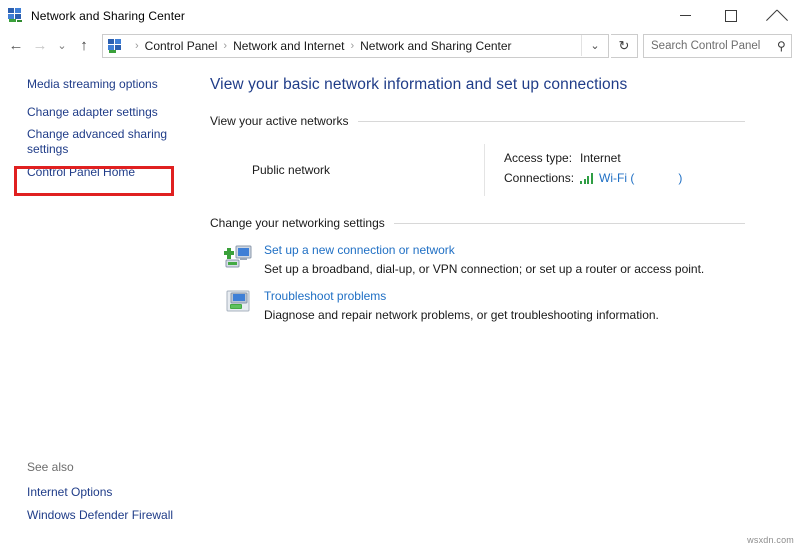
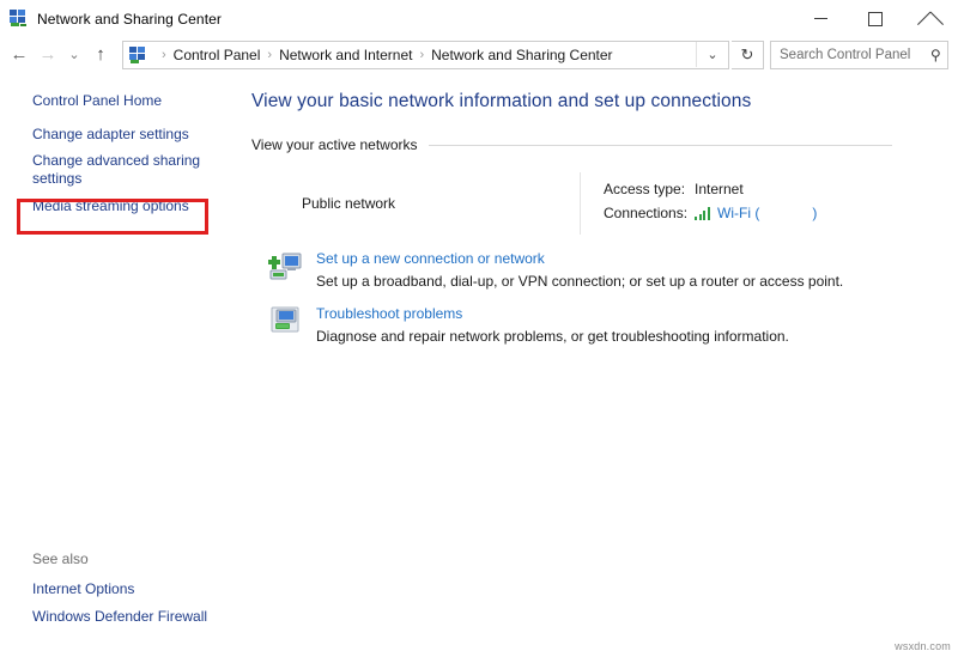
  Network and Sharing Center
  ←
  →
  ⌄
  ↑
  ›
  Control Panel
  ›
  Network and Internet
  ›
  Network and Sharing Center
  ⌄
  ↻
  Search Control Panel
- Media streaming options
+ Control Panel Home
  Change adapter settings
  Change advanced sharing settings
- Control Panel Home
+ Media streaming options
  See also
  Internet Options
  Windows Defender Firewall
  View your basic network information and set up connections
  View your active networks
  Public network
  Access type:
  Internet
  Connections:
  Wi-Fi ( )
- Change your networking settings
  Set up a new connection or network
  Set up a broadband, dial-up, or VPN connection; or set up a router or access point.
  Troubleshoot problems
  Diagnose and repair network problems, or get troubleshooting information.
  wsxdn.com
